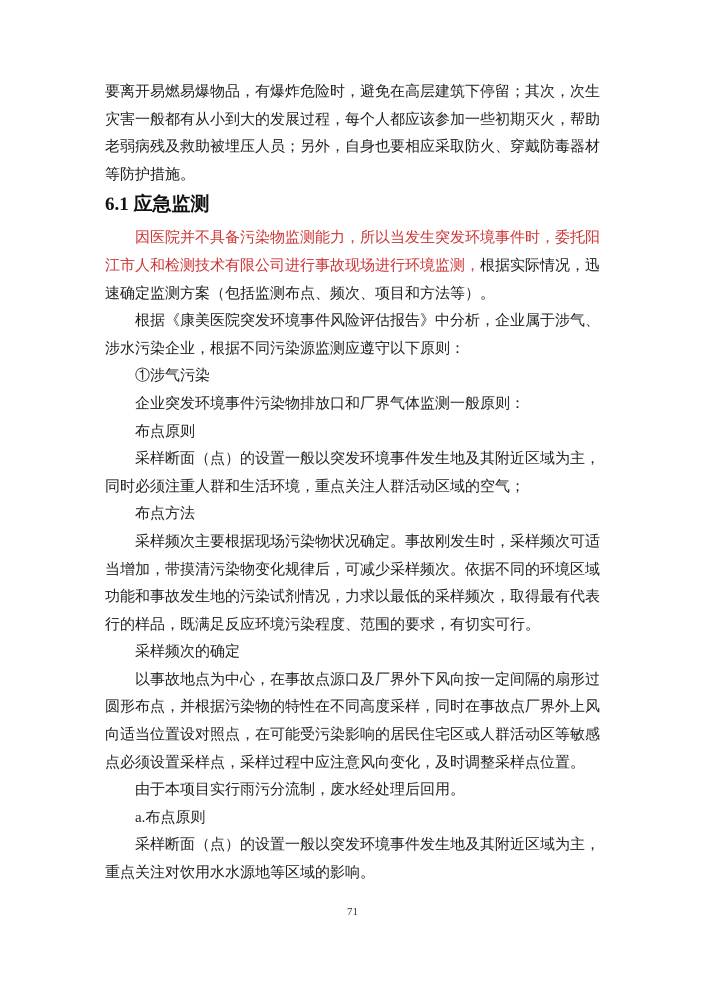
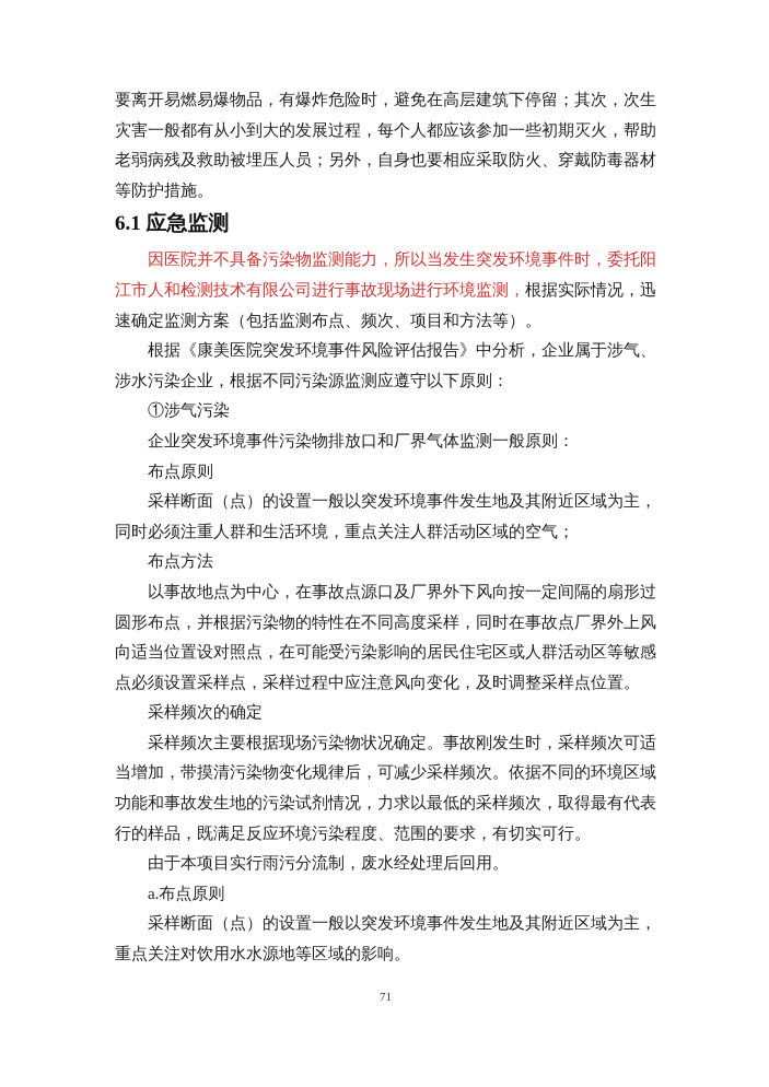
  要离开易燃易爆物品，有爆炸危险时，避免在高层建筑下停留；其次，次生灾害一般都有从小到大的发展过程，每个人都应该参加一些初期灭火，帮助老弱病残及救助被埋压人员；另外，自身也要相应采取防火、穿戴防毒器材等防护措施。
  6.1 应急监测
  因医院并不具备污染物监测能力，所以当发生突发环境事件时，委托阳江市人和检测技术有限公司进行事故现场进行环境监测，根据实际情况，迅速确定监测方案（包括监测布点、频次、项目和方法等）。
  根据《康美医院突发环境事件风险评估报告》中分析，企业属于涉气、涉水污染企业，根据不同污染源监测应遵守以下原则：
  ①涉气污染
  企业突发环境事件污染物排放口和厂界气体监测一般原则：
  布点原则
  采样断面（点）的设置一般以突发环境事件发生地及其附近区域为主，同时必须注重人群和生活环境，重点关注人群活动区域的空气；
  布点方法
- 采样频次主要根据现场污染物状况确定。事故刚发生时，采样频次可适当增加，带摸清污染物变化规律后，可减少采样频次。依据不同的环境区域功能和事故发生地的污染试剂情况，力求以最低的采样频次，取得最有代表行的样品，既满足反应环境污染程度、范围的要求，有切实可行。
+ 以事故地点为中心，在事故点源口及厂界外下风向按一定间隔的扇形过圆形布点，并根据污染物的特性在不同高度采样，同时在事故点厂界外上风向适当位置设对照点，在可能受污染影响的居民住宅区或人群活动区等敏感点必须设置采样点，采样过程中应注意风向变化，及时调整采样点位置。
  采样频次的确定
- 以事故地点为中心，在事故点源口及厂界外下风向按一定间隔的扇形过圆形布点，并根据污染物的特性在不同高度采样，同时在事故点厂界外上风向适当位置设对照点，在可能受污染影响的居民住宅区或人群活动区等敏感点必须设置采样点，采样过程中应注意风向变化，及时调整采样点位置。
+ 采样频次主要根据现场污染物状况确定。事故刚发生时，采样频次可适当增加，带摸清污染物变化规律后，可减少采样频次。依据不同的环境区域功能和事故发生地的污染试剂情况，力求以最低的采样频次，取得最有代表行的样品，既满足反应环境污染程度、范围的要求，有切实可行。
  由于本项目实行雨污分流制，废水经处理后回用。
  a.布点原则
  采样断面（点）的设置一般以突发环境事件发生地及其附近区域为主，重点关注对饮用水水源地等区域的影响。
  71
